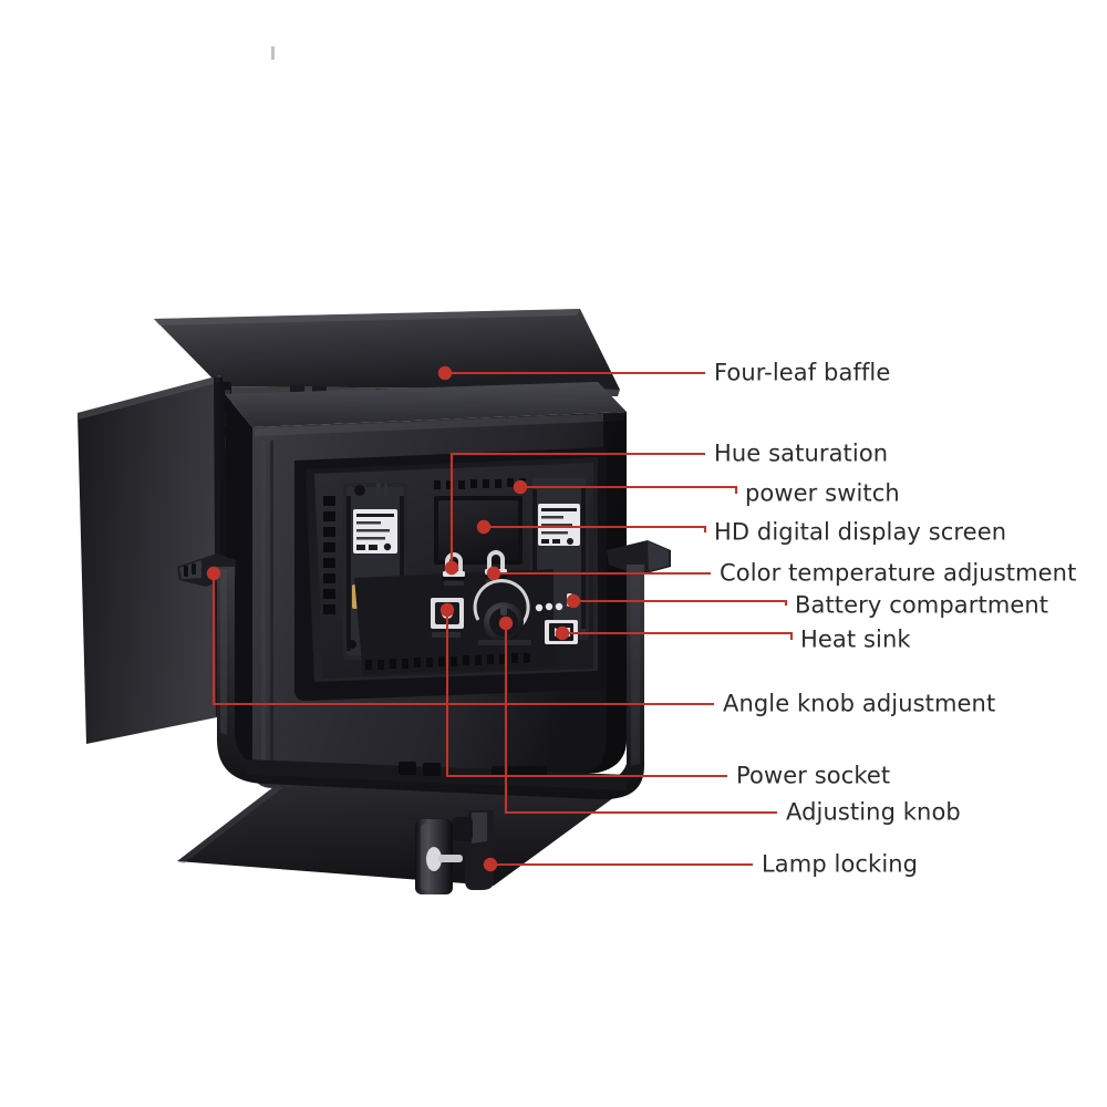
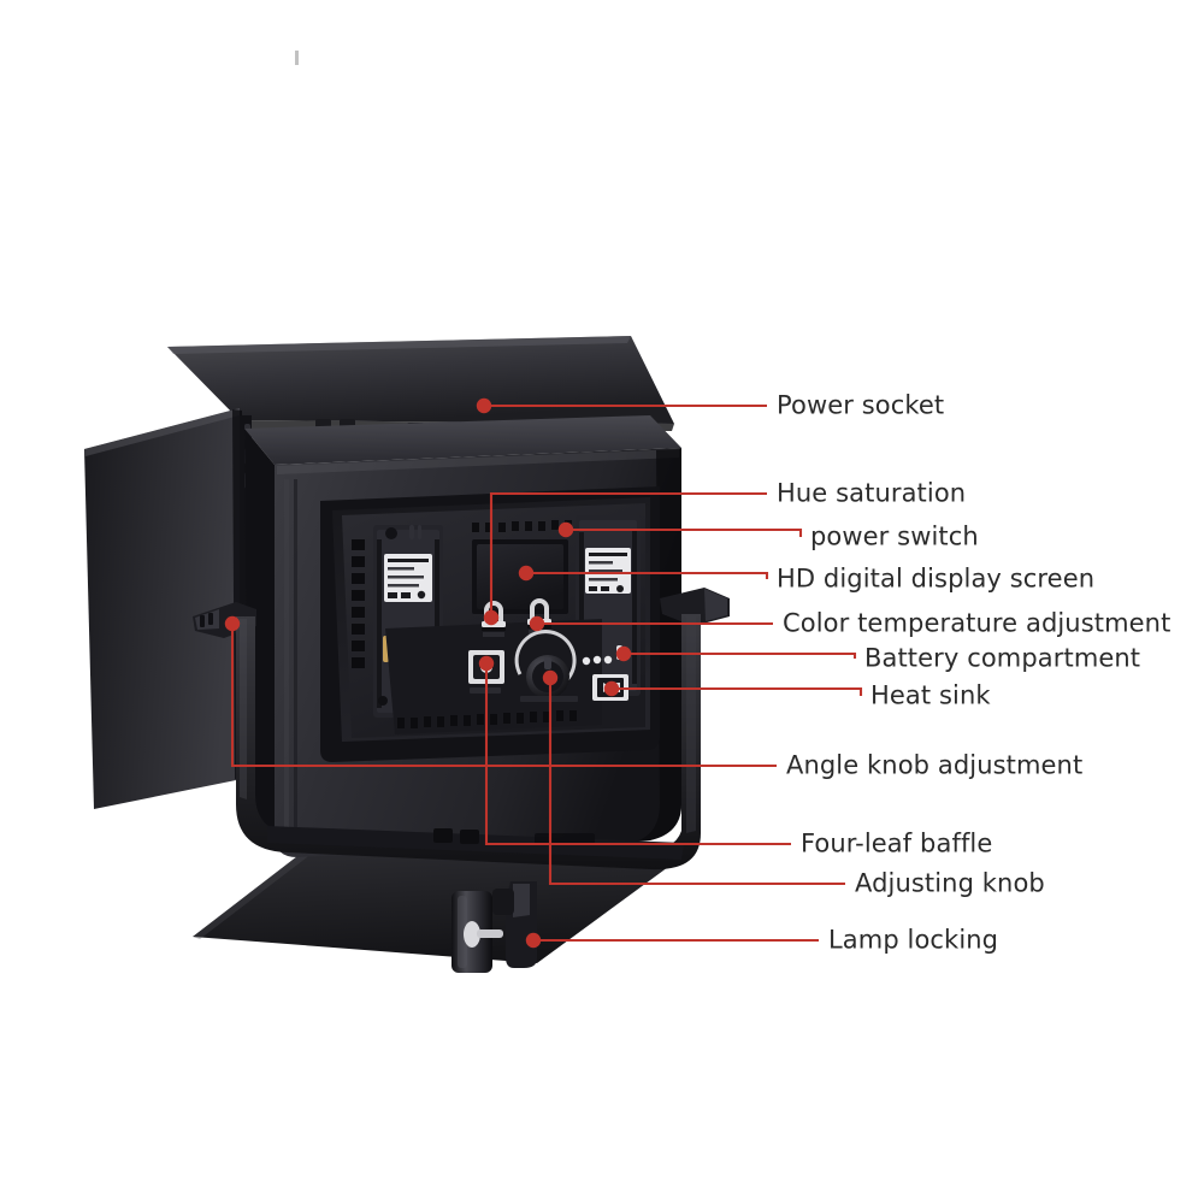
- Four-leaf baffle
+ Power socket
  Hue saturation
  power switch
  HD digital display screen
  Color temperature adjustment
  Battery compartment
  Heat sink
  Angle knob adjustment
- Power socket
+ Four-leaf baffle
  Adjusting knob
  Lamp locking
